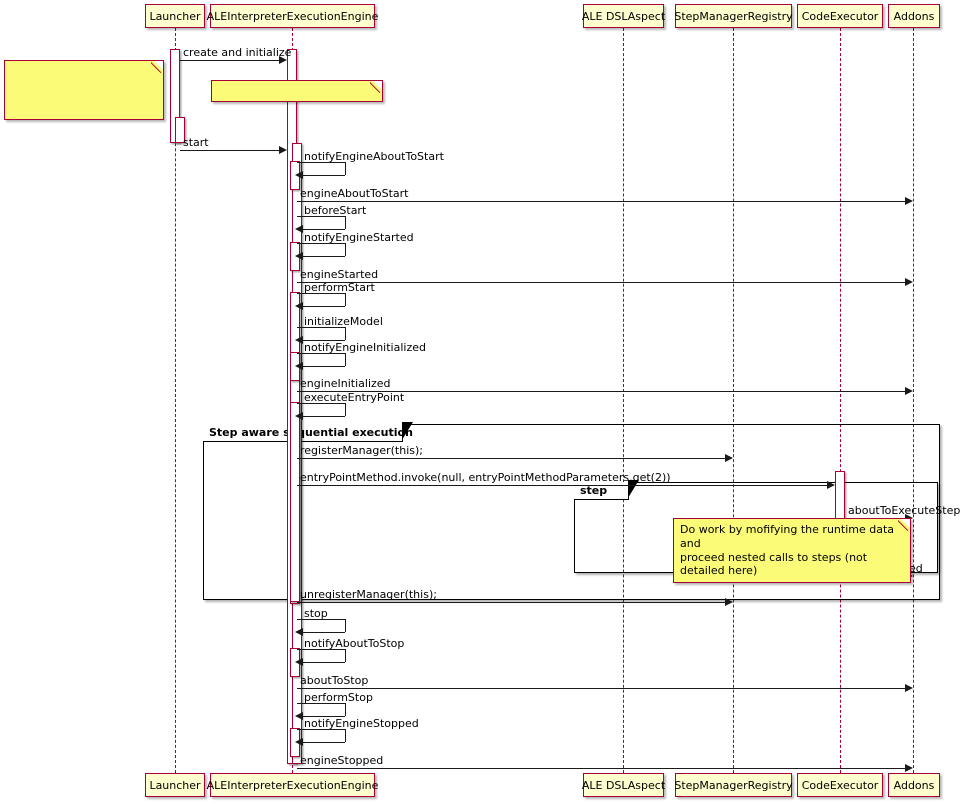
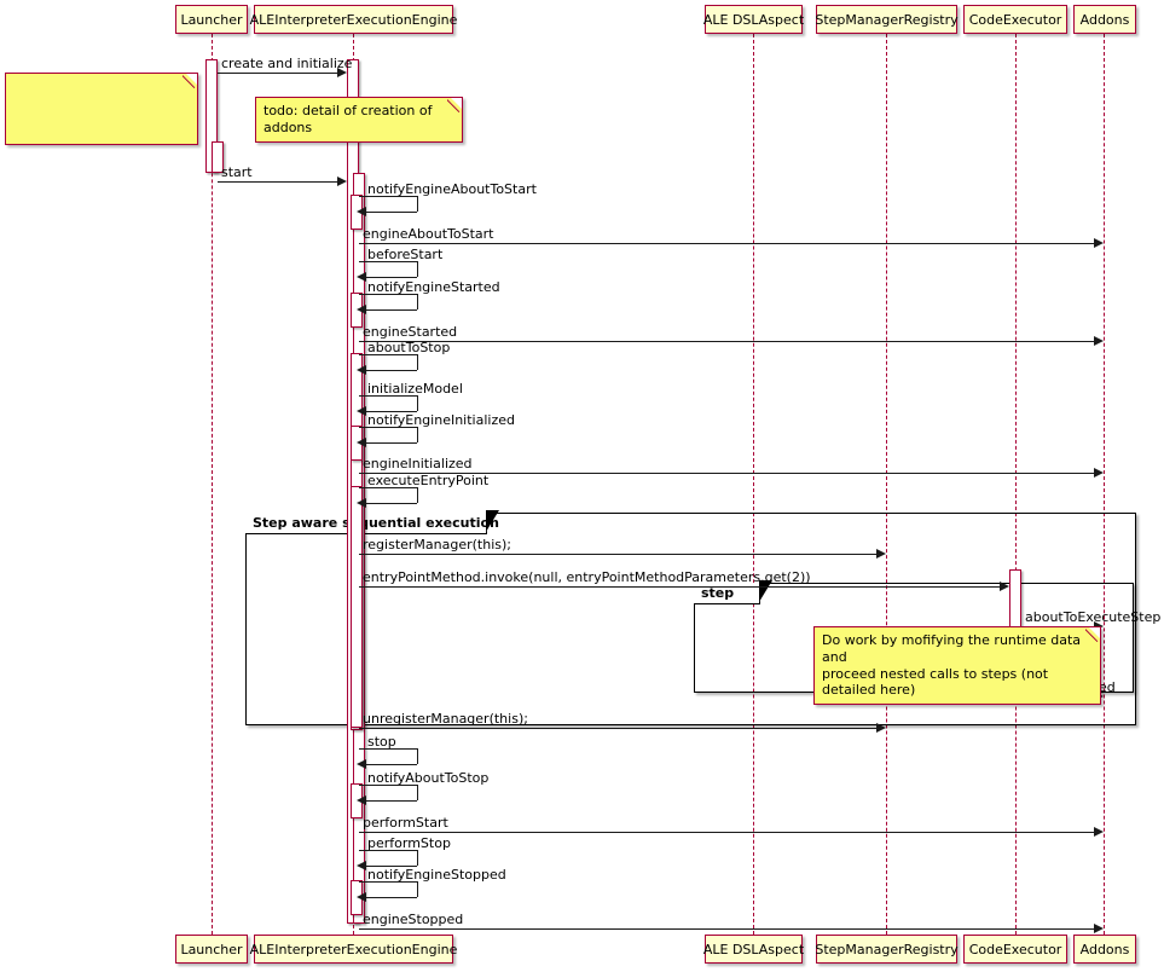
  Step awareuential execution
  step
  create and initialize
  start
  notifyEngineAboutToStart
  engineAboutToStart
  beforeStart
  notifyEngineStarted
  engineStarted
- performStart
+ aboutToStop
  initializeModel
  notifyEngineInitialized
  engineInitialized
  executeEntryPoint
  registerManager(this);
  entryPointMethod.invoke(null, entryPointMethodParameters.get(2))
  aboutToExecuteStep
  unregisterManager(this);
  stop
  notifyAboutToStop
- aboutToStop
+ performStart
  performStop
  notifyEngineStopped
  engineStopped
  Launcher
  Launcher
  ALEInterpreterExecutionEngine
  ALEInterpreterExecutionEngine
  ALE DSLAspect
  ALE DSLAspect
  StepManagerRegistry
  StepManagerRegistry
  CodeExecutor
  CodeExecutor
  Addons
  Addons
+ todo: detail of creation of addons
  Do work by mofifying the runtime data and
  proceed nested calls to steps (not detailed here)
